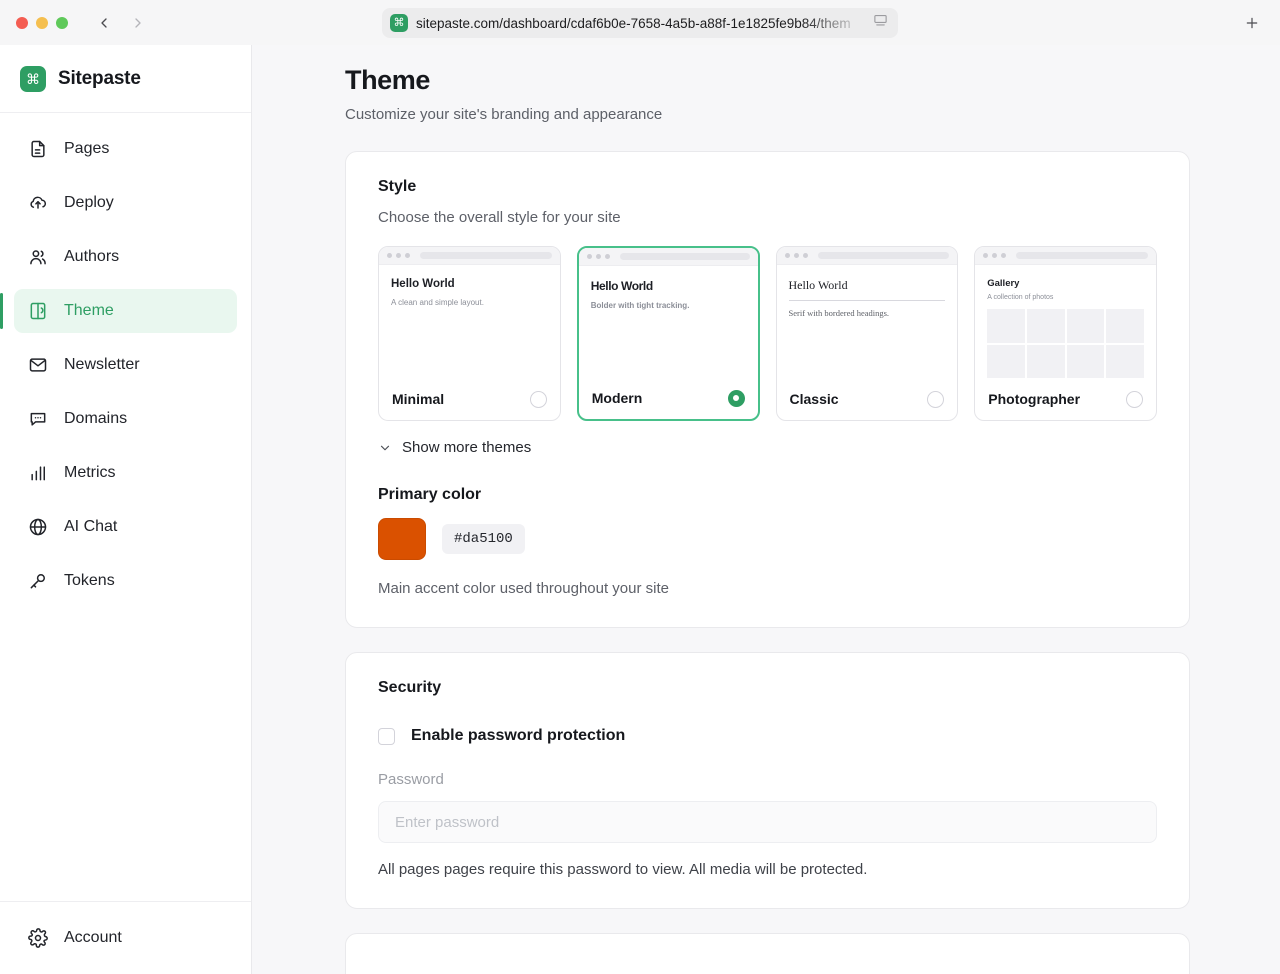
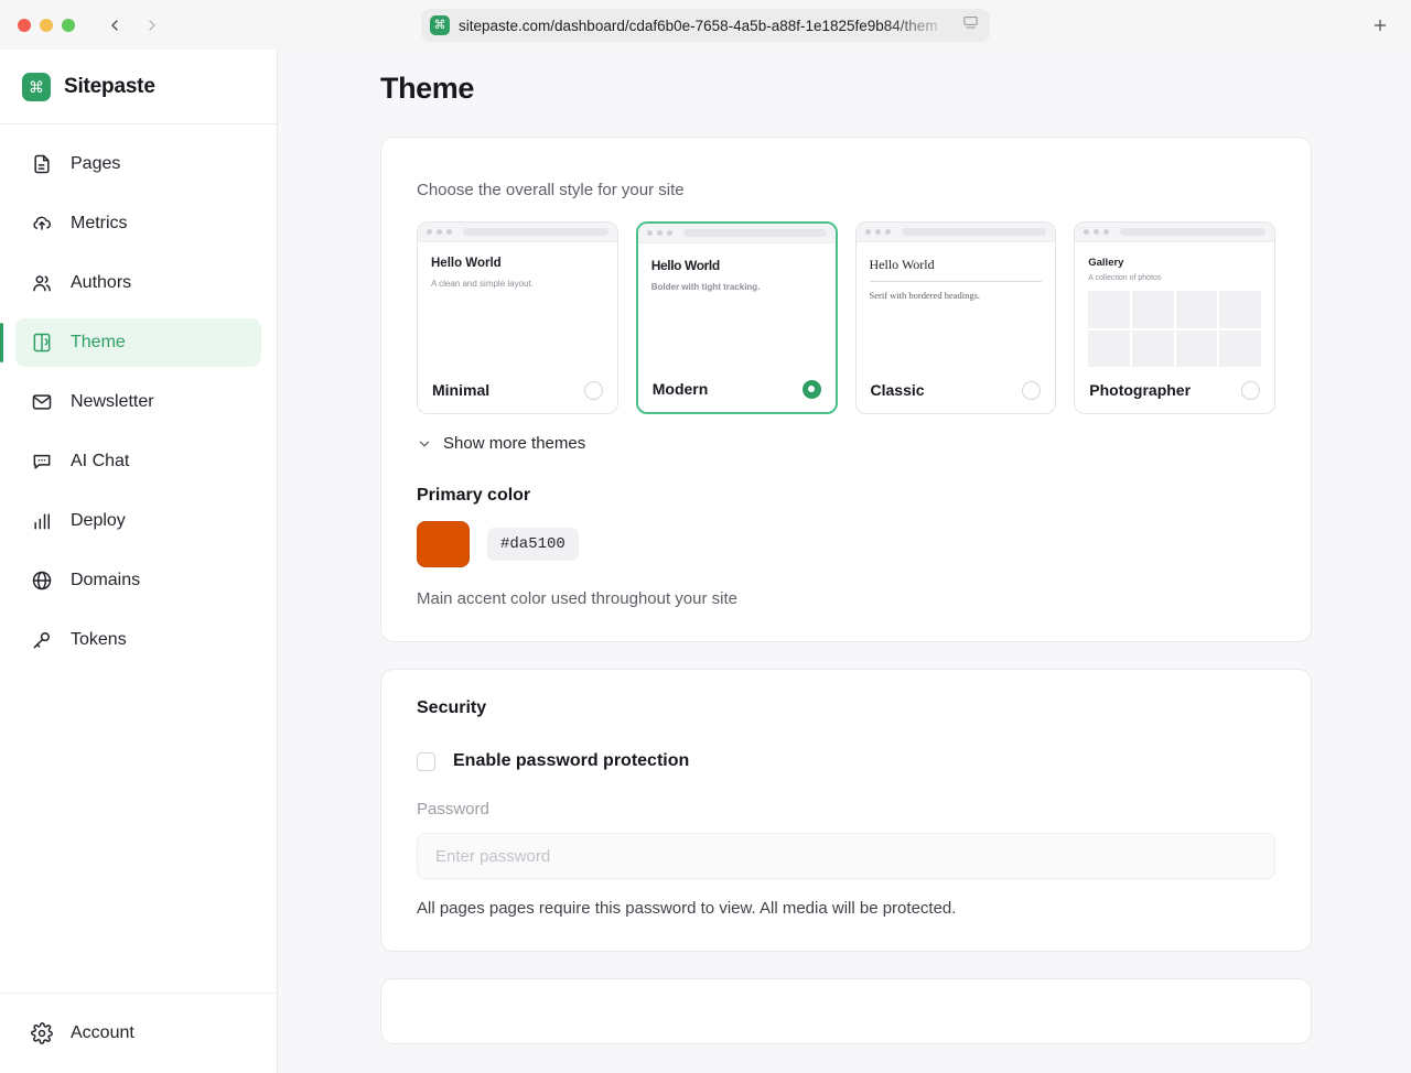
  ⌘
  sitepaste.com/dashboard/cdaf6b0e-7658-4a5b-a88f-1e1825fe9b84/them
  ⌘
  Sitepaste
  Pages
- Deploy
+ Metrics
  Authors
  Theme
  Newsletter
- Domains
+ AI Chat
- Metrics
+ Deploy
- AI Chat
+ Domains
  Tokens
  Account
  Theme
- Customize your site's branding and appearance
- Style
  Choose the overall style for your site
  Hello World
  A clean and simple layout.
  Minimal
  Hello World
  Bolder with tight tracking.
  Modern
  Hello World
  Serif with bordered headings.
  Classic
  Gallery
  Photographer
  Show more themes
  Primary color
  #da5100
  Main accent color used throughout your site
  Security
  Enable password protection
  Password
  Enter password
  All pages pages require this password to view. All media will be protected.
